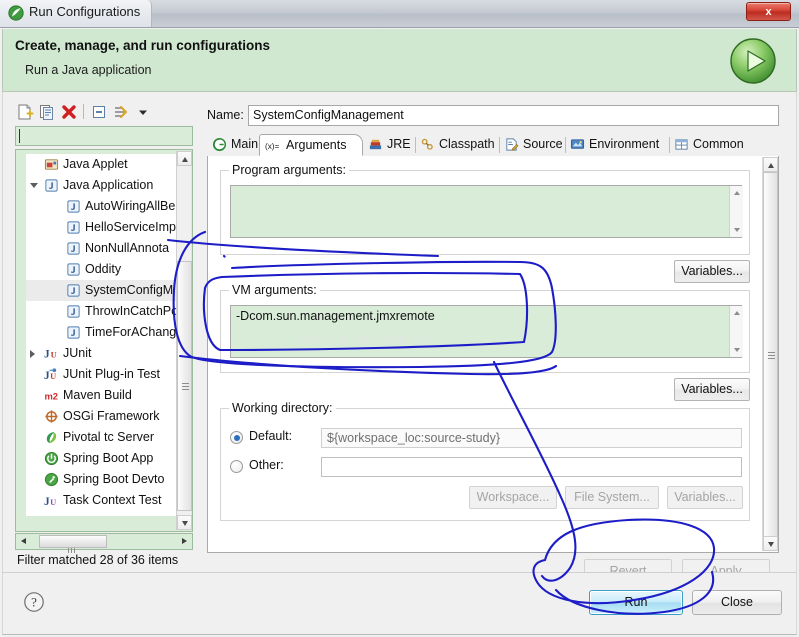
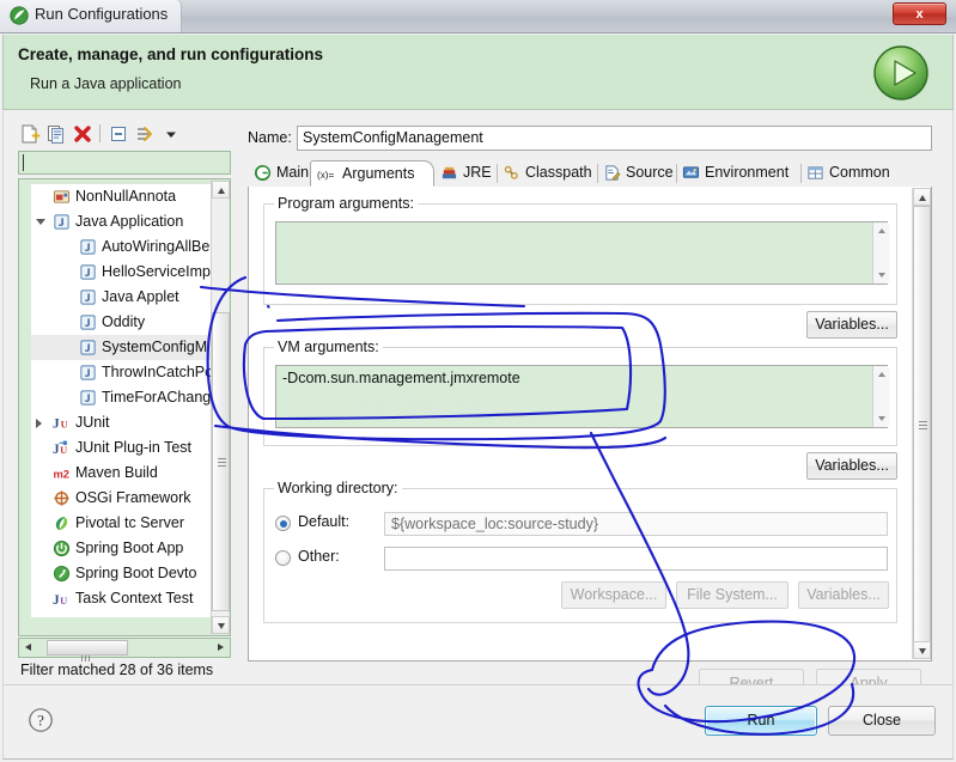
  Run Configurations
  x
  Create, manage, and run configurations
  Run a Java application
- Java Applet
+ NonNullAnnota
  Java Application
  AutoWiringAllBe
  HelloServiceImp
- NonNullAnnota
+ Java Applet
  Oddity
  SystemConfigM
  ThrowInCatchP
  TimeForAChang
  J
  U
  JUnit
  J
  U
  JUnit Plug-in Test
  m2
  Maven Build
  OSGi Framework
  Pivotal tc Server
  Spring Boot App
  Spring Boot Devto
  J
  U
  Task Context Test
  Filter matched 28 of 36 items
  Name:
  SystemConfigManagement
  Main
  (x)=
  Arguments
  JRE
  Classpath
  Source
  Environment
  Common
  Program arguments:
  Variables...
  VM arguments:
  -Dcom.sun.management.jmxremote
  http://blog.csdn.net/
  Variables...
  Working directory:
  Default:
  ${workspace_loc:source-study}
  Other:
  Workspace...
  File System...
  Variables...
  Revert
  Apply
  ?
  Run
  Close
